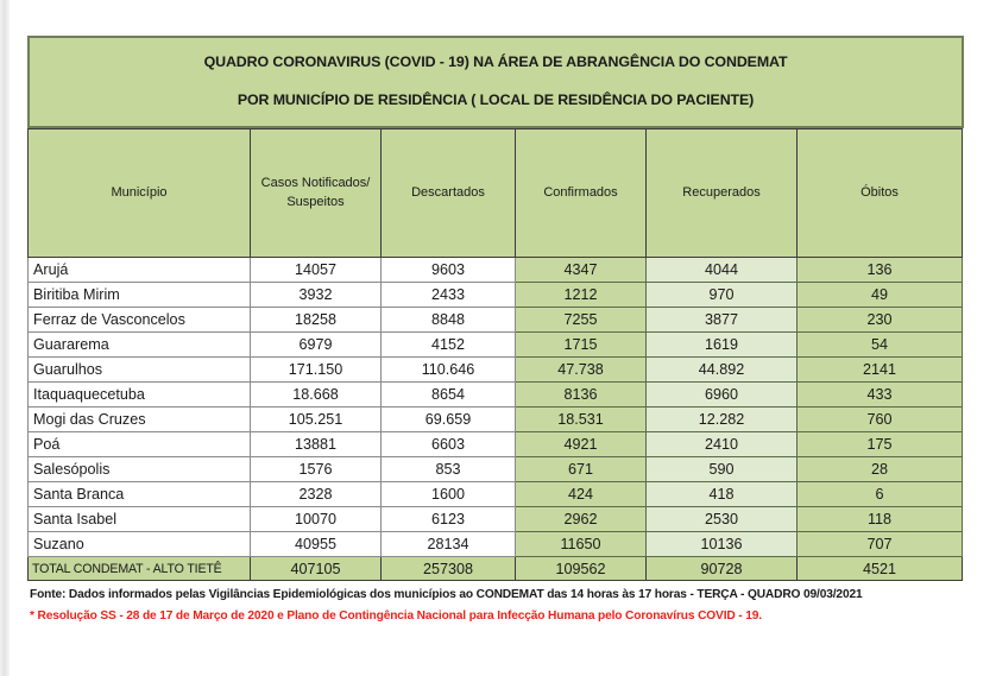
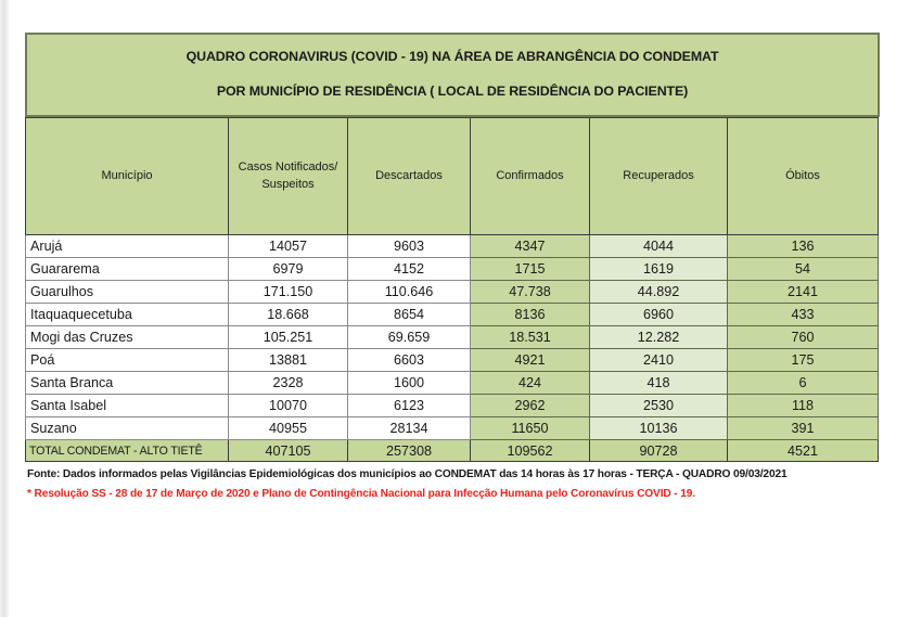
  QUADRO CORONAVIRUS (COVID - 19) NA ÁREA DE ABRANGÊNCIA DO CONDEMAT POR MUNICÍPIO DE RESIDÊNCIA ( LOCAL DE RESIDÊNCIA DO PACIENTE)
  Município	Casos Notificados/ Suspeitos	Descartados	Confirmados	Recuperados	Óbitos
  Arujá	14057	9603	4347	4044	136
- Biritiba Mirim	3932	2433	1212	970	49
- Ferraz de Vasconcelos	18258	8848	7255	3877	230
  Guararema	6979	4152	1715	1619	54
  Guarulhos	171.150	110.646	47.738	44.892	2141
  Itaquaquecetuba	18.668	8654	8136	6960	433
  Mogi das Cruzes	105.251	69.659	18.531	12.282	760
  Poá	13881	6603	4921	2410	175
- Salesópolis	1576	853	671	590	28
  Santa Branca	2328	1600	424	418	6
  Santa Isabel	10070	6123	2962	2530	118
- Suzano	40955	28134	11650	10136	707
+ Suzano	40955	28134	11650	10136	391
  TOTAL CONDEMAT - ALTO TIETÊ	407105	257308	109562	90728	4521
  Fonte: Dados informados pelas Vigilâncias Epidemiológicas dos municípios ao CONDEMAT das 14 horas às 17 horas - TERÇA - QUADRO 09/03/2021
  * Resolução SS - 28 de 17 de Março de 2020 e Plano de Contingência Nacional para Infecção Humana pelo Coronavírus COVID - 19.
